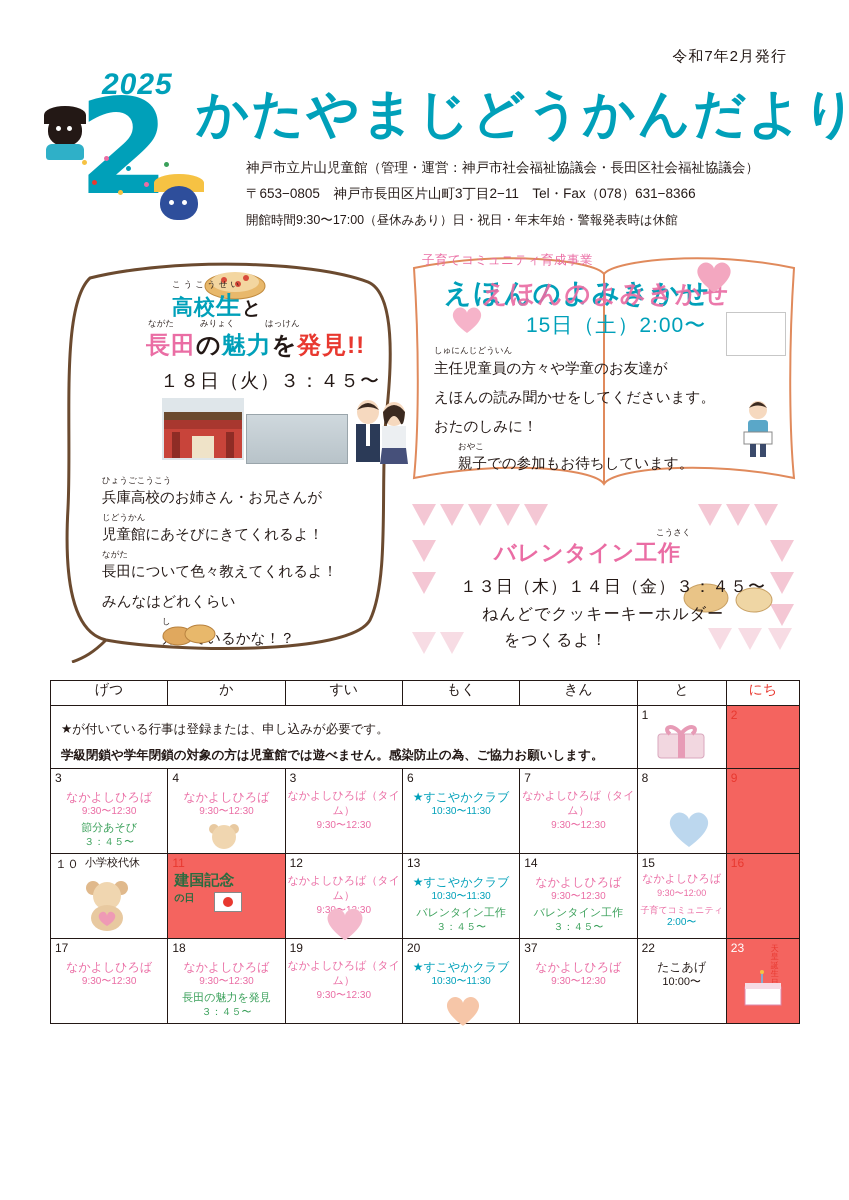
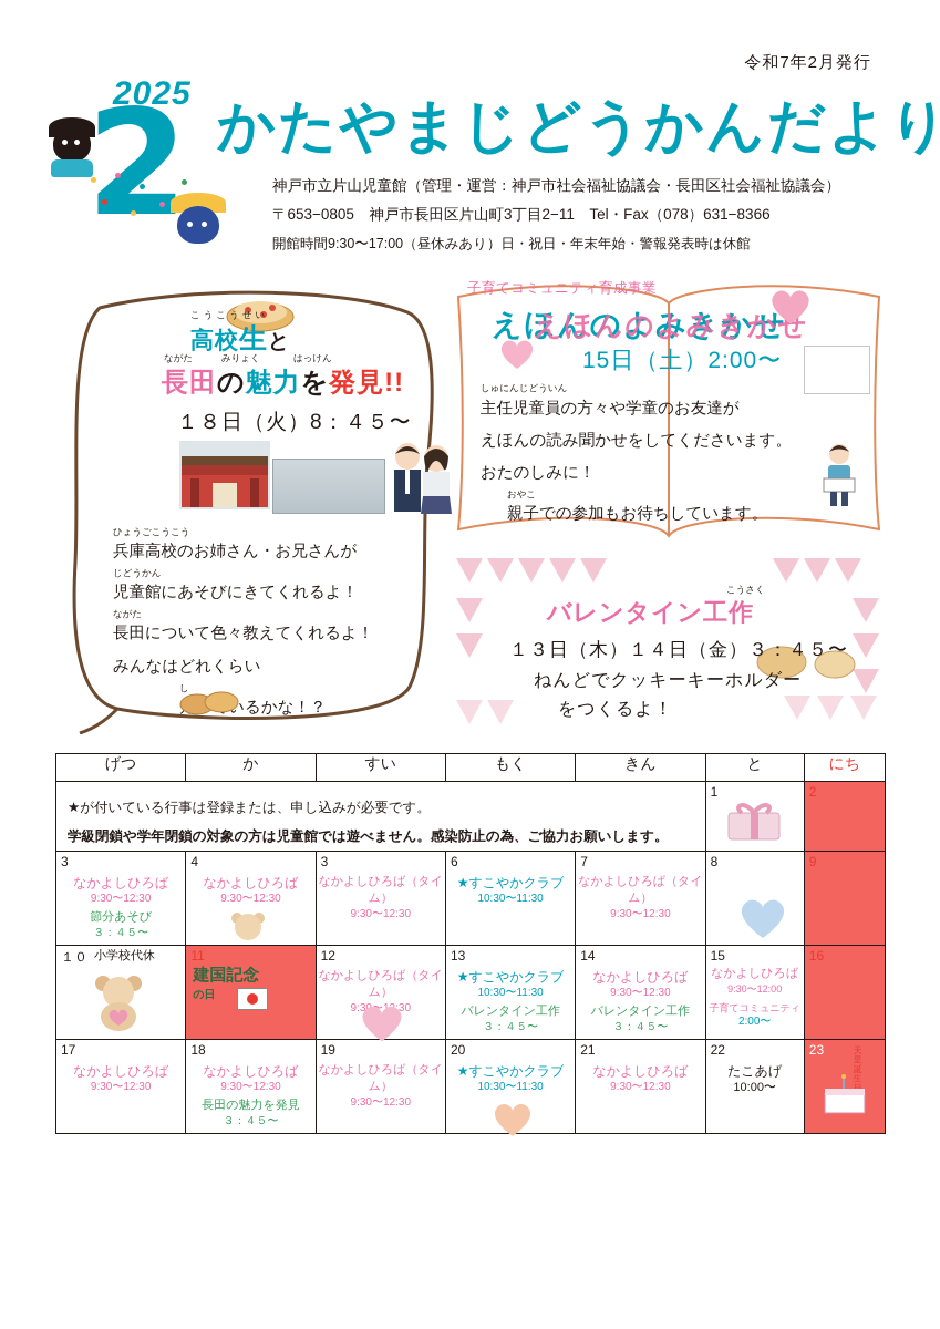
  令和7年2月発行
  2025
  2
  かたやまじどうかんだより
  神戸市立片山児童館（管理・運営：神戸市社会福祉協議会・長田区社会福祉協議会）
  〒653−0805 神戸市長田区片山町3丁目2−11 Tel・Fax（078）631−8366
  開館時間9:30〜17:00（昼休みあり）日・祝日・年末年始・警報発表時は休館
  こうこうせい
  高校生と
  ながた
  みりょく
  はっけん
  長田の魅力を発見!!
- １８日（火）３：４５〜
+ １８日（火）8：４５〜
  ひょうごこうこう
  兵庫高校のお姉さん・お兄さんが
  じどうかん
  児童館にあそびにきてくれるよ！
  ながた
  長田について色々教えてくれるよ！
  みんなはどれくらい
  し
  子育てコミュニティ育成事業
  えほんのよみきかせ
  えほんのよみきかせ
  15日（土）2:00〜
  しゅにんじどういん
  主任児童員の方々や学童のお友達が
  えほんの読み聞かせをしてくださいます。
  おたのしみに！
  おやこ
  親子での参加もお待ちしています。
  こうさく
  バレンタイン工作
  １３日（木）１４日（金）３：４５〜
  ねんどでクッキーキーホルダー
  をつくるよ！
  げつ	か	すい	もく	きん	と	にち
  ★が付いている行事は登録または、申し込みが必要です。 学級閉鎖や学年閉鎖の対象の方は児童館では遊べません。感染防止の為、ご協力お願いします。	1	2
  3 なかよしひろば 9:30〜12:30 節分あそび ３：４５〜	4 なかよしひろば 9:30〜12:30	3 なかよしひろば（タイム） 9:30〜12:30	6 ★すこやかクラブ 10:30〜11:30	7 なかよしひろば（タイム） 9:30〜12:30	8	9
  １０ 小学校代休	11 建国記念 の日	12 なかよしひろば（タイム） 9:3〜:30	13 ★すこやかクラブ 10:30〜11:30 バレンタイン工作 ３：４５〜	14 なかよしひろば 9:30〜12:30 バレンタイン工作 ３：４５〜	15 なかよしひろば 9:30〜12:00 子育てコミュニティ 2:00〜	16
- 17 なかよしひろば 9:30〜12:30	18 なかよしひろば 9:30〜12:30 長田の魅力を発見 ３：４５〜	19 なかよしひろば（タイム） 9:30〜12:30	20 ★すこやかクラブ 10:30〜11:30	37 なかよしひろば 9:30〜12:30	22 たこあげ 10:00〜	23 天皇誕生日
+ 17 なかよしひろば 9:30〜12:30	18 なかよしひろば 9:30〜12:30 長田の魅力を発見 ３：４５〜	19 なかよしひろば（タイム） 9:30〜12:30	20 ★すこやかクラブ 10:30〜11:30	21 なかよしひろば 9:30〜12:30	22 たこあげ 10:00〜	23 天皇誕生日
